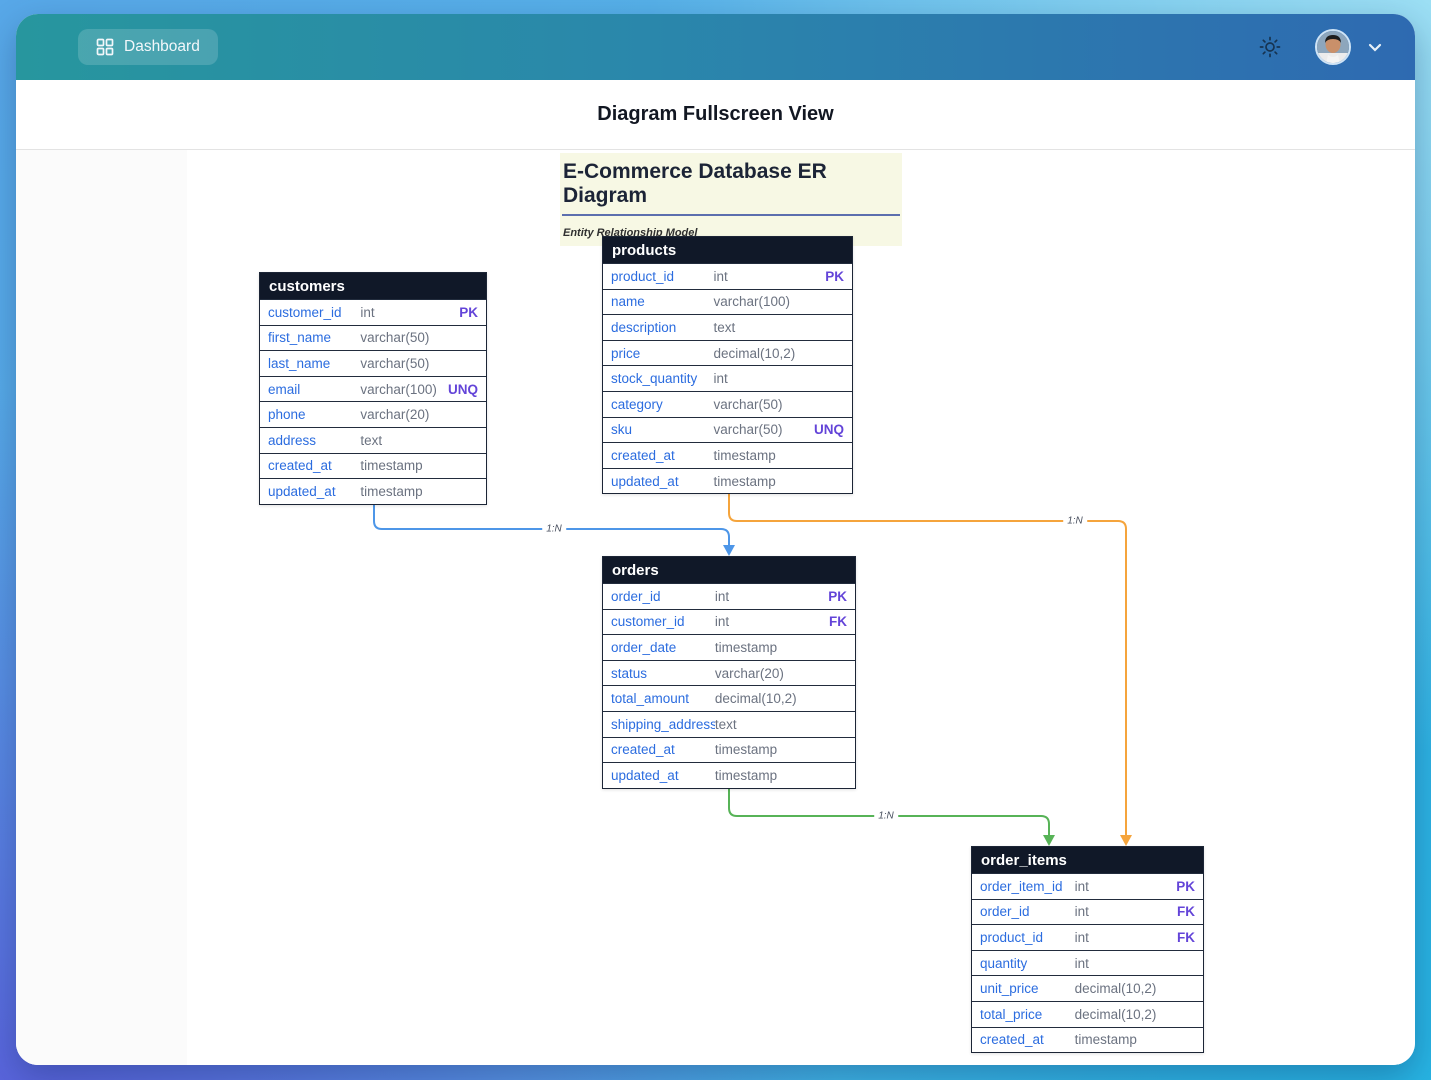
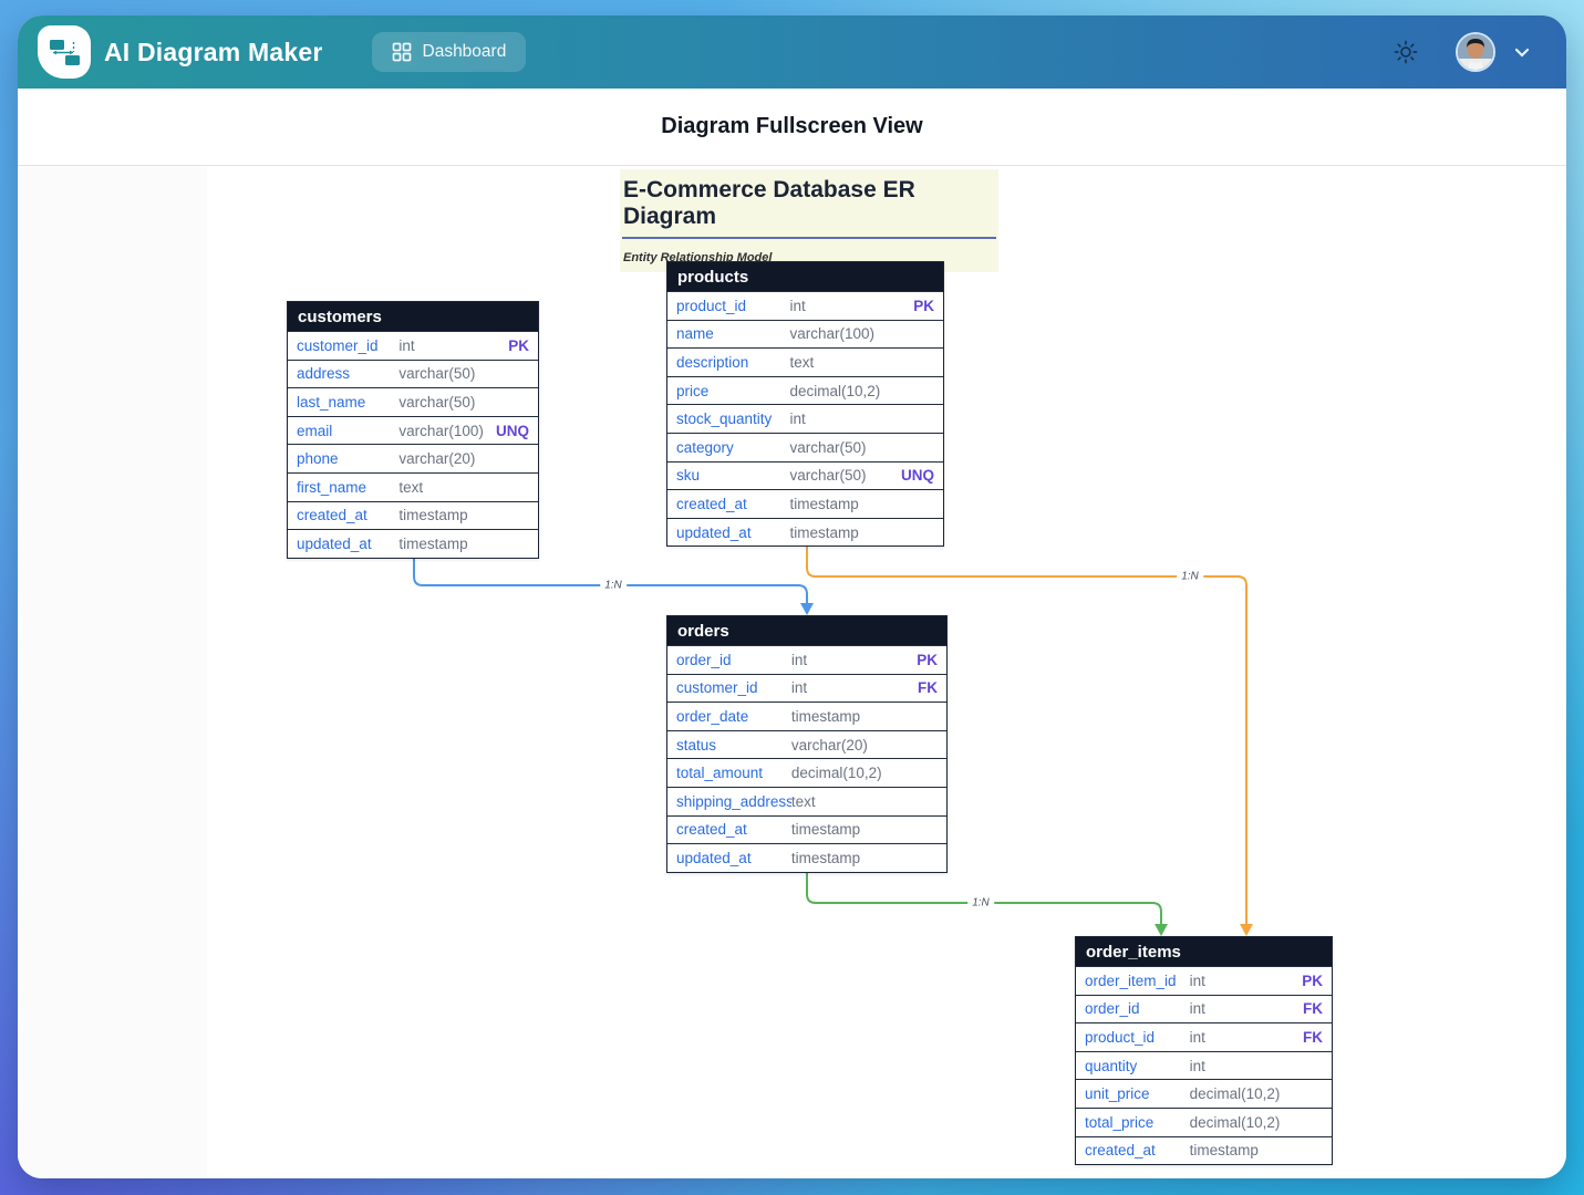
+ AI Diagram Maker
  Dashboard
  Diagram Fullscreen View
  E-Commerce Database ER Diagram
  Entity Relationship Model
  1:N
  1:N
  1:N
  customers
  customer_id
  int
  PK
- first_name
+ address
  varchar(50)
  last_name
  varchar(50)
  email
  varchar(100)
  UNQ
  phone
  varchar(20)
- address
+ first_name
  text
  created_at
  timestamp
  updated_at
  timestamp
  products
  product_id
  int
  PK
  name
  varchar(100)
  description
  text
  price
  decimal(10,2)
  stock_quantity
  int
  category
  varchar(50)
  sku
  varchar(50)
  UNQ
  created_at
  timestamp
  updated_at
  timestamp
  orders
  order_id
  int
  PK
  customer_id
  int
  FK
  order_date
  timestamp
  status
  varchar(20)
  total_amount
  decimal(10,2)
  shipping_address
  text
  created_at
  timestamp
  updated_at
  timestamp
  order_items
  order_item_id
  int
  PK
  order_id
  int
  FK
  product_id
  int
  FK
  quantity
  int
  unit_price
  decimal(10,2)
  total_price
  decimal(10,2)
  created_at
  timestamp
